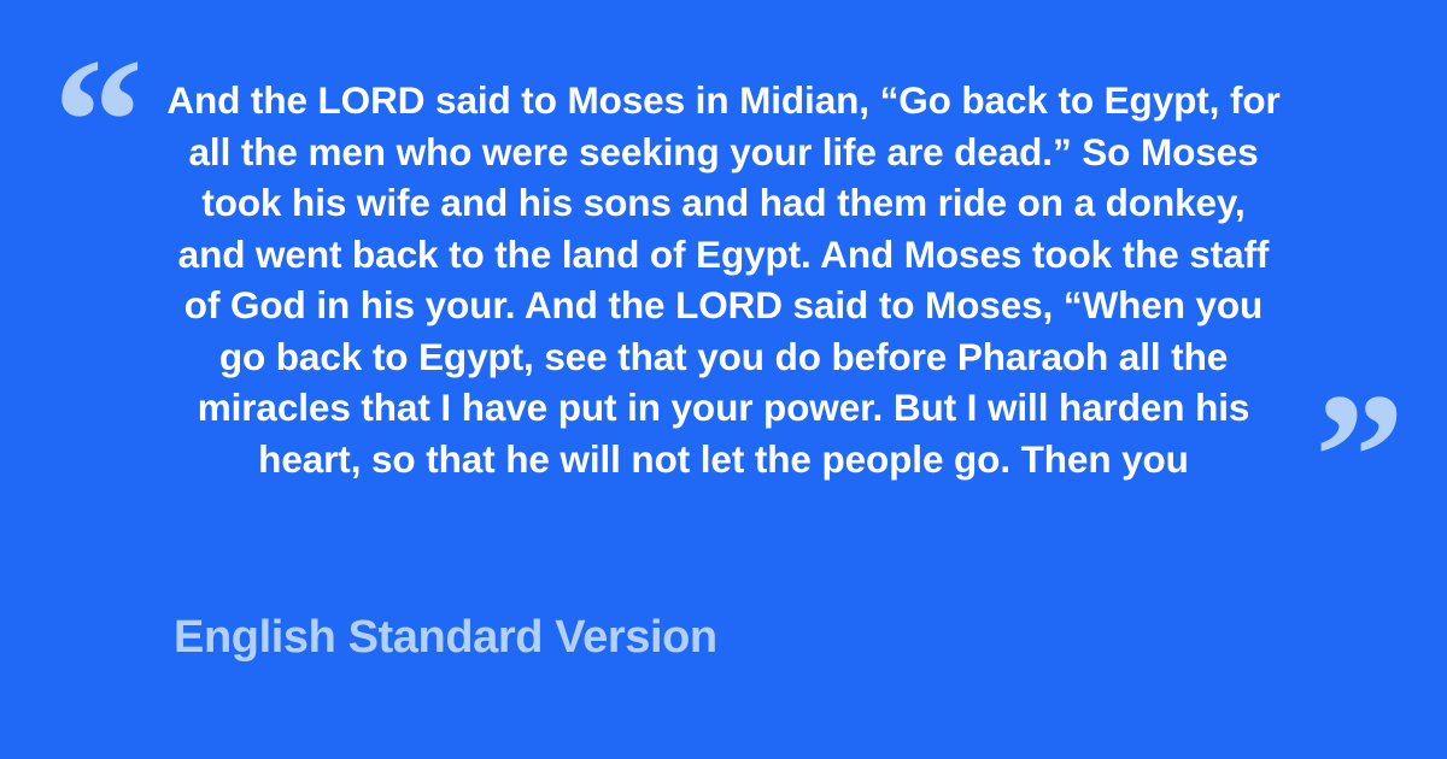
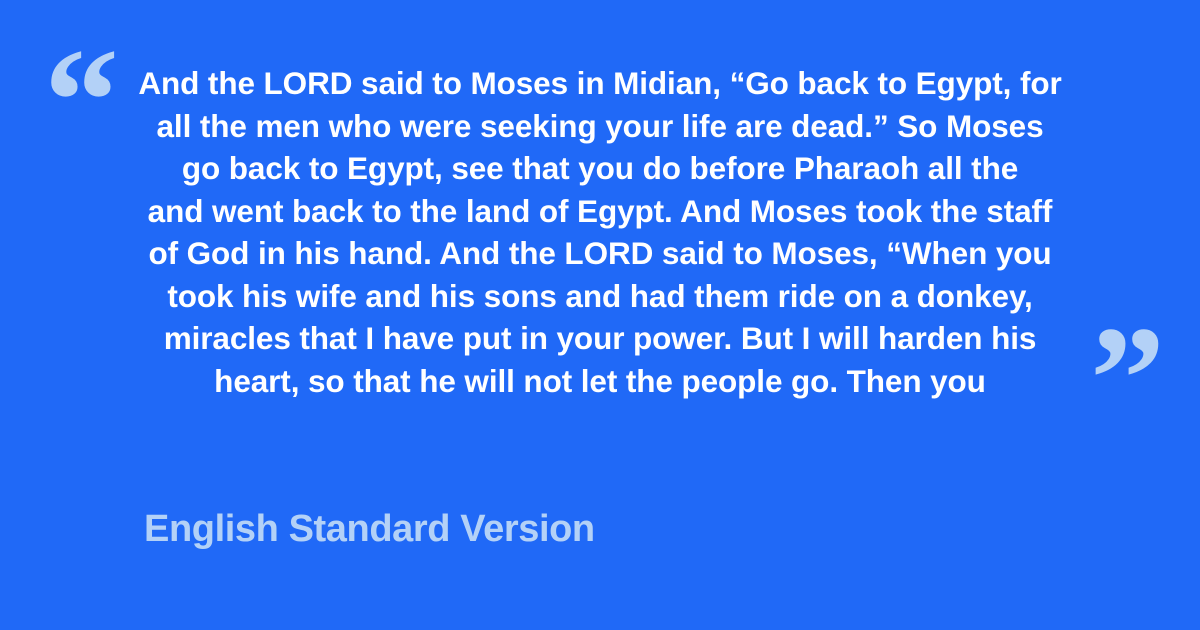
  “
  And the LORD said to Moses in Midian, “Go back to Egypt, for
  all the men who were seeking your life are dead.” So Moses
- took his wife and his sons and had them ride on a donkey,
+ go back to Egypt, see that you do before Pharaoh all the
  and went back to the land of Egypt. And Moses took the staff
- of God in his your. And the LORD said to Moses, “When you
+ of God in his hand. And the LORD said to Moses, “When you
- go back to Egypt, see that you do before Pharaoh all the
+ took his wife and his sons and had them ride on a donkey,
  miracles that I have put in your power. But I will harden his
  heart, so that he will not let the people go. Then you
  ”
  English Standard Version
